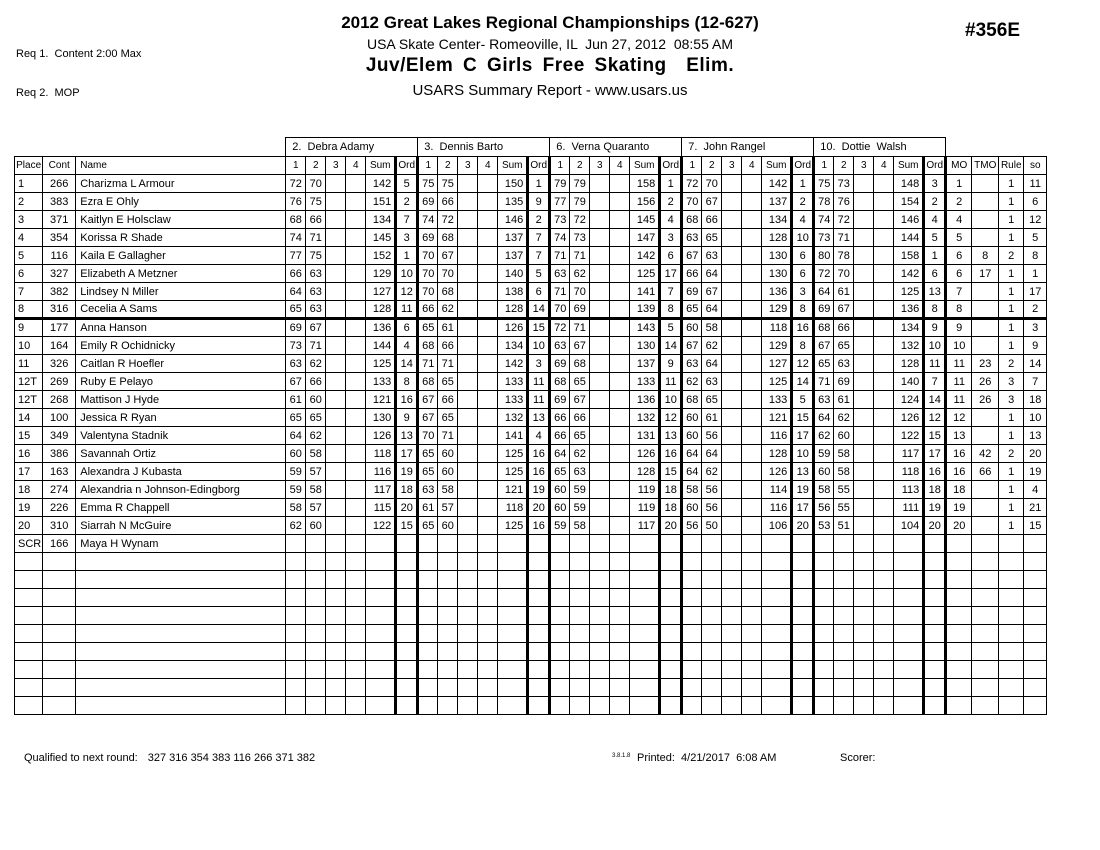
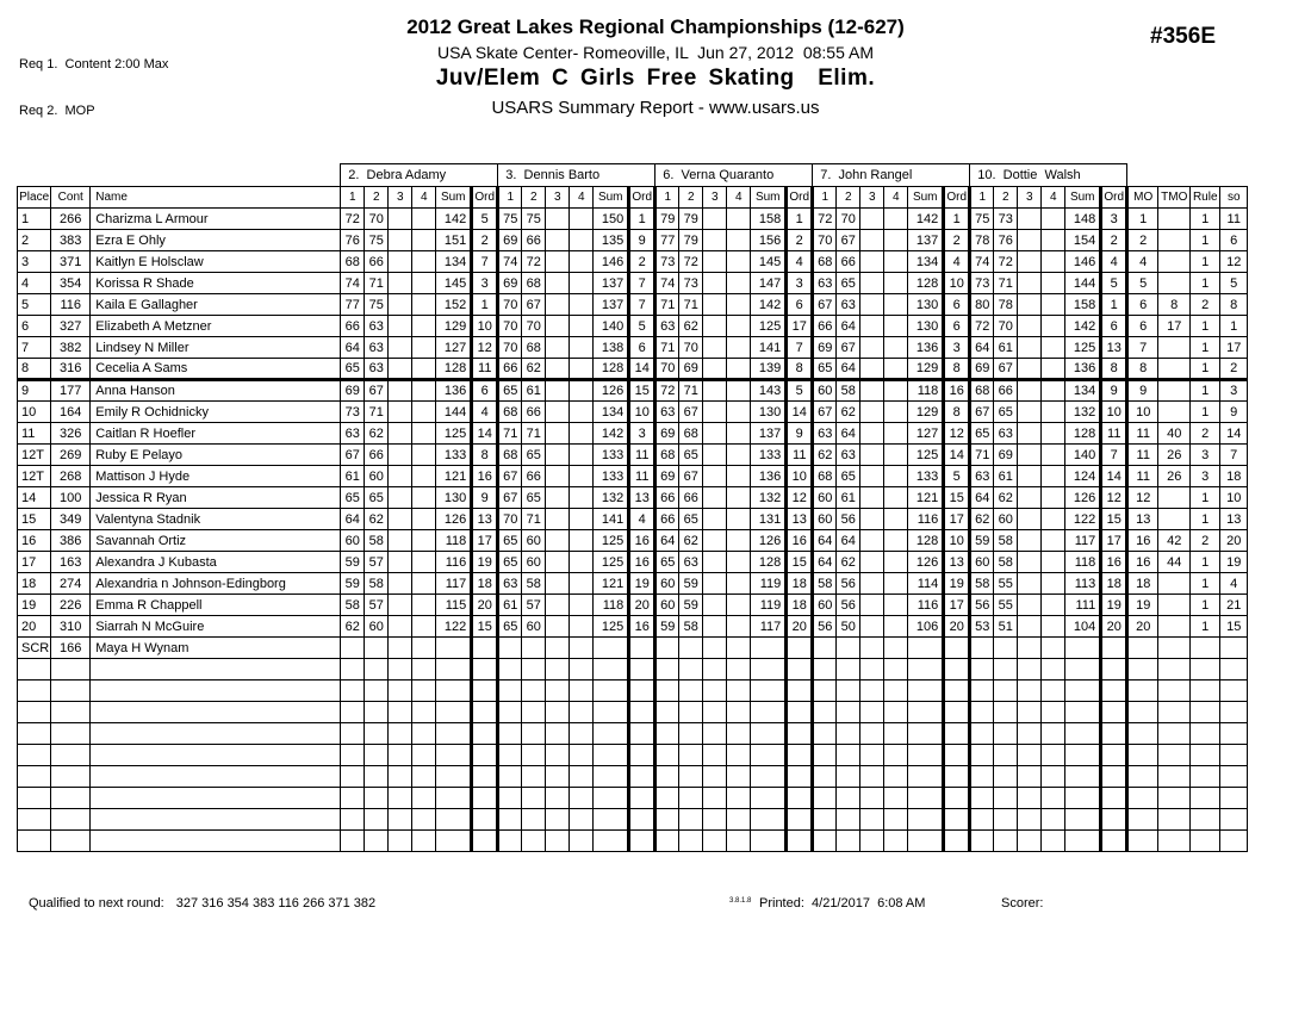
  Req 1. Content 2:00 Max
  Req 2. MOP
  2012 Great Lakes Regional Championships (12-627)
  USA Skate Center- Romeoville, IL Jun 27, 2012 08:55 AM
  Juv/Elem C Girls Free Skating Elim.
  USARS Summary Report - www.usars.us
  #356E
  	2. Debra Adamy	3. Dennis Barto	6. Verna Quaranto	7. John Rangel	10. Dottie Walsh
  Place	Cont	Name	1	2	3	4	Sum	Ord	1	2	3	4	Sum	Ord	1	2	3	4	Sum	Ord	1	2	3	4	Sum	Ord	1	2	3	4	Sum	Ord	MO	TMO	Rule	so
  1	266	Charizma L Armour	72	70			142	5	75	75			150	1	79	79			158	1	72	70			142	1	75	73			148	3	1		1	11
  2	383	Ezra E Ohly	76	75			151	2	69	66			135	9	77	79			156	2	70	67			137	2	78	76			154	2	2		1	6
  3	371	Kaitlyn E Holsclaw	68	66			134	7	74	72			146	2	73	72			145	4	68	66			134	4	74	72			146	4	4		1	12
  4	354	Korissa R Shade	74	71			145	3	69	68			137	7	74	73			147	3	63	65			128	10	73	71			144	5	5		1	5
  5	116	Kaila E Gallagher	77	75			152	1	70	67			137	7	71	71			142	6	67	63			130	6	80	78			158	1	6	8	2	8
  6	327	Elizabeth A Metzner	66	63			129	10	70	70			140	5	63	62			125	17	66	64			130	6	72	70			142	6	6	17	1	1
  7	382	Lindsey N Miller	64	63			127	12	70	68			138	6	71	70			141	7	69	67			136	3	64	61			125	13	7		1	17
  8	316	Cecelia A Sams	65	63			128	11	66	62			128	14	70	69			139	8	65	64			129	8	69	67			136	8	8		1	2
  9	177	Anna Hanson	69	67			136	6	65	61			126	15	72	71			143	5	60	58			118	16	68	66			134	9	9		1	3
  10	164	Emily R Ochidnicky	73	71			144	4	68	66			134	10	63	67			130	14	67	62			129	8	67	65			132	10	10		1	9
- 11	326	Caitlan R Hoefler	63	62			125	14	71	71			142	3	69	68			137	9	63	64			127	12	65	63			128	11	11	23	2	14
+ 11	326	Caitlan R Hoefler	63	62			125	14	71	71			142	3	69	68			137	9	63	64			127	12	65	63			128	11	11	40	2	14
  12T	269	Ruby E Pelayo	67	66			133	8	68	65			133	11	68	65			133	11	62	63			125	14	71	69			140	7	11	26	3	7
  12T	268	Mattison J Hyde	61	60			121	16	67	66			133	11	69	67			136	10	68	65			133	5	63	61			124	14	11	26	3	18
  14	100	Jessica R Ryan	65	65			130	9	67	65			132	13	66	66			132	12	60	61			121	15	64	62			126	12	12		1	10
  15	349	Valentyna Stadnik	64	62			126	13	70	71			141	4	66	65			131	13	60	56			116	17	62	60			122	15	13		1	13
  16	386	Savannah Ortiz	60	58			118	17	65	60			125	16	64	62			126	16	64	64			128	10	59	58			117	17	16	42	2	20
- 17	163	Alexandra J Kubasta	59	57			116	19	65	60			125	16	65	63			128	15	64	62			126	13	60	58			118	16	16	66	1	19
+ 17	163	Alexandra J Kubasta	59	57			116	19	65	60			125	16	65	63			128	15	64	62			126	13	60	58			118	16	16	44	1	19
  18	274	Alexandria n Johnson-Edingborg	59	58			117	18	63	58			121	19	60	59			119	18	58	56			114	19	58	55			113	18	18		1	4
  19	226	Emma R Chappell	58	57			115	20	61	57			118	20	60	59			119	18	60	56			116	17	56	55			111	19	19		1	21
  20	310	Siarrah N McGuire	62	60			122	15	65	60			125	16	59	58			117	20	56	50			106	20	53	51			104	20	20		1	15
  SCR	166	Maya H Wynam
  Qualified to next round: 327 316 354 383 116 266 371 382
  Printed: 4/21/2017 6:08 AM
  Scorer:
